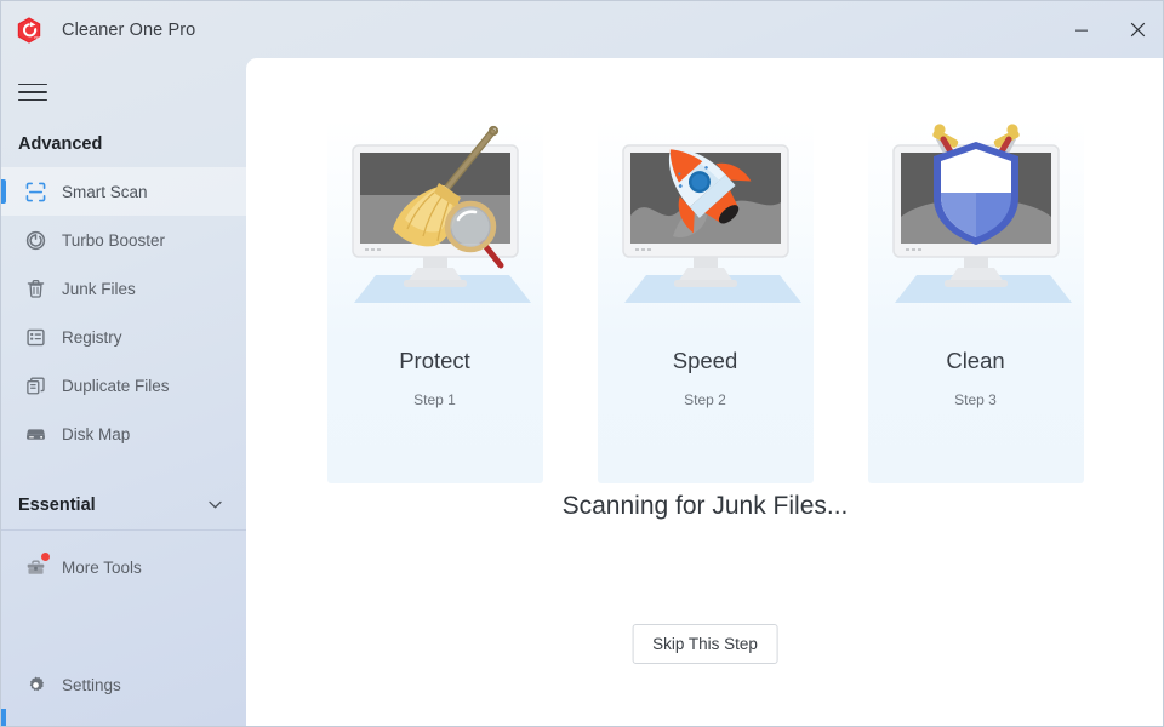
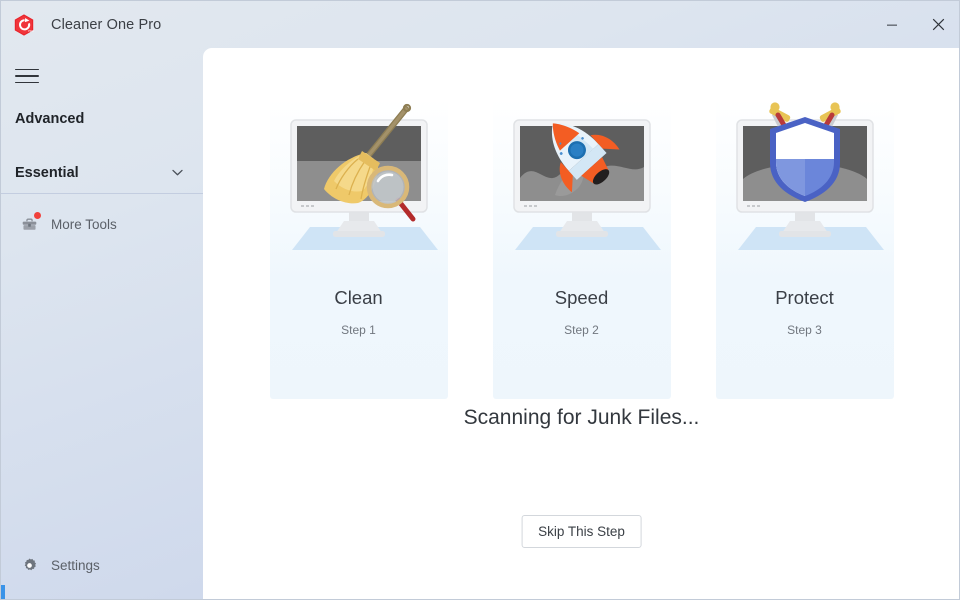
  Cleaner One Pro
  Advanced
- Smart Scan
- Turbo Booster
- Junk Files
- Registry
- Duplicate Files
- Disk Map
  Essential
  More Tools
  Settings
- Protect
+ Clean
  Step 1
  Speed
  Step 2
- Clean
+ Protect
  Step 3
  Scanning for Junk Files...
  Skip This Step
